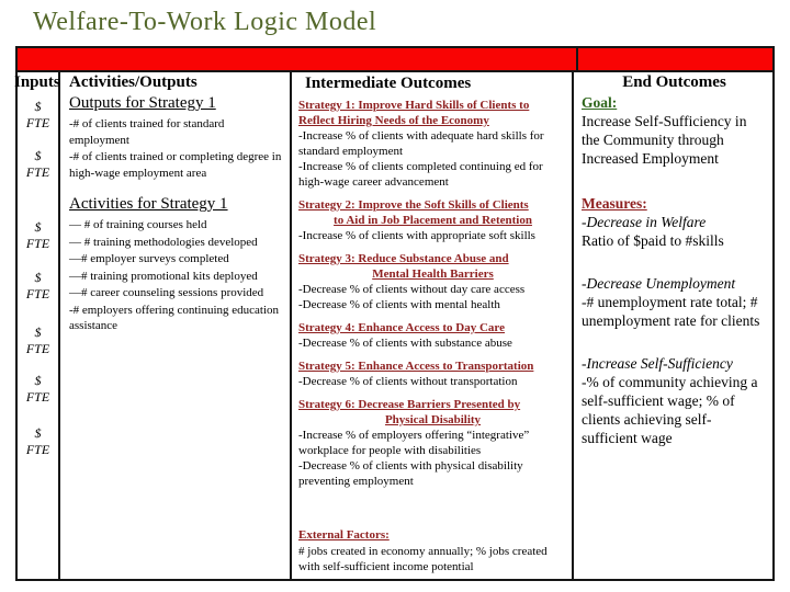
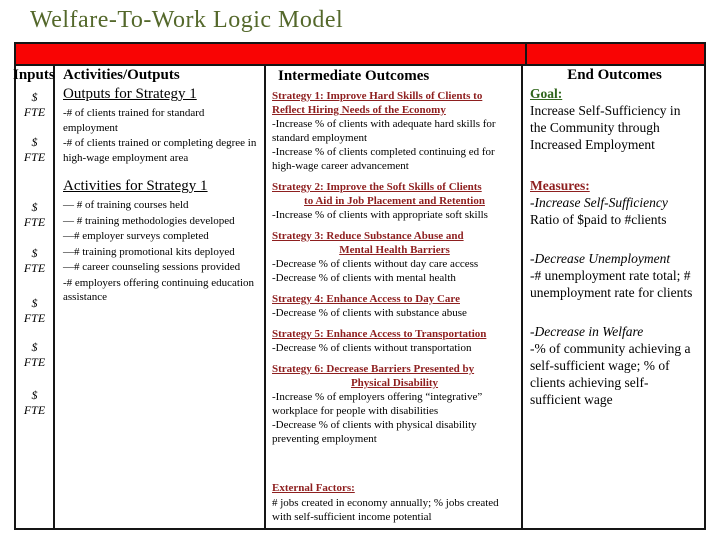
  Welfare-To-Work Logic Model
  Inputs
  $
  FTE
  $
  FTE
  $
  FTE
  $
  FTE
  $
  FTE
  $
  FTE
  $
  FTE
  Activities/Outputs
  Outputs for Strategy 1
  -# of clients trained for standard employment
  -# of clients trained or completing degree in high-wage employment area
  Activities for Strategy 1
  — # of training courses held
  — # training methodologies developed
  —# employer surveys completed
  —# training promotional kits deployed
  —# career counseling sessions provided
  -# employers offering continuing education assistance
  Intermediate Outcomes
  Strategy 1: Improve Hard Skills of Clients to Reflect Hiring Needs of the Economy
  -Increase % of clients with adequate hard skills for standard employment
  -Increase % of clients completed continuing ed for high-wage career advancement
  Strategy 2: Improve the Soft Skills of Clients
  to Aid in Job Placement and Retention
  -Increase % of clients with appropriate soft skills
  Strategy 3: Reduce Substance Abuse and
  Mental Health Barriers
  -Decrease % of clients without day care access
  -Decrease % of clients with mental health
  Strategy 4: Enhance Access to Day Care
  -Decrease % of clients with substance abuse
  Strategy 5: Enhance Access to Transportation
  -Decrease % of clients without transportation
  Strategy 6: Decrease Barriers Presented by
  Physical Disability
  -Increase % of employers offering “integrative” workplace for people with disabilities
  -Decrease % of clients with physical disability preventing employment
  External Factors:
  # jobs created in economy annually; % jobs created with self-sufficient income potential
  End Outcomes
  Goal:
  Increase Self-Sufficiency in the Community through Increased Employment
  Measures:
- -Decrease in Welfare
+ -Increase Self-Sufficiency
- Ratio of $paid to #skills
+ Ratio of $paid to #clients
  -Decrease Unemployment
  -# unemployment rate total; # unemployment rate for clients
- -Increase Self-Sufficiency
+ -Decrease in Welfare
  -% of community achieving a self-sufficient wage; % of clients achieving self-sufficient wage
